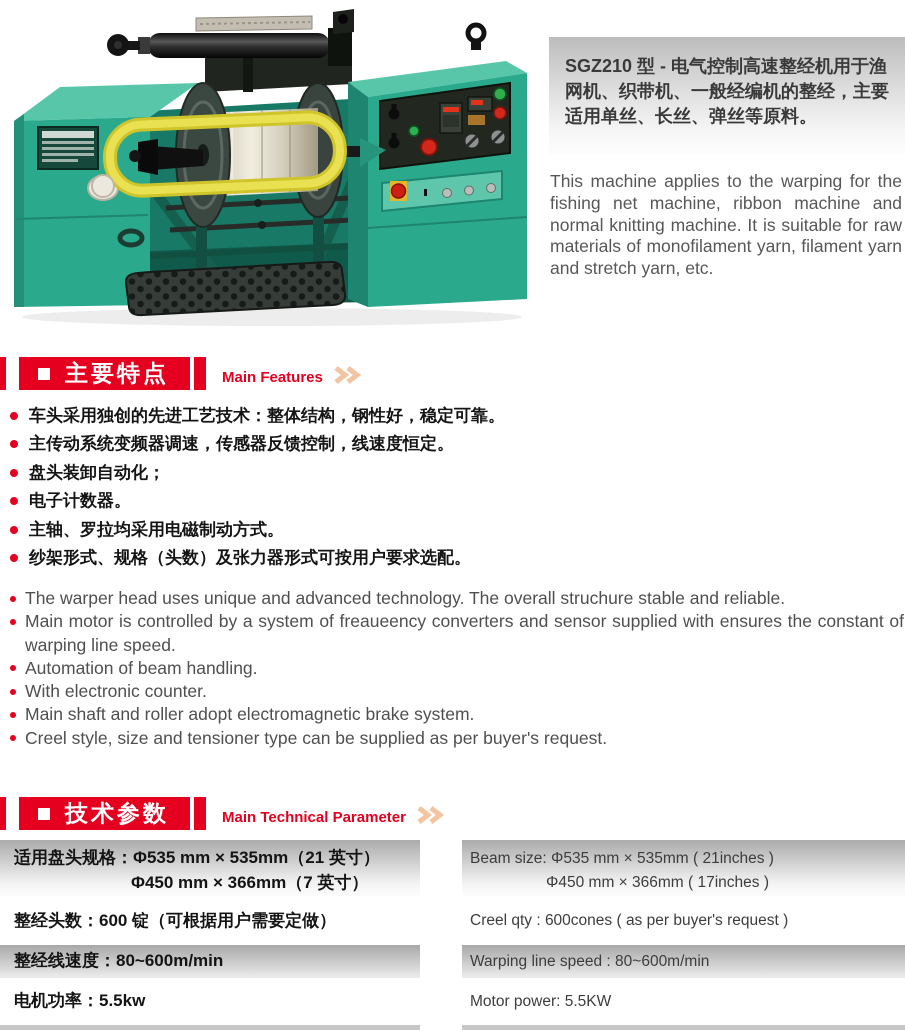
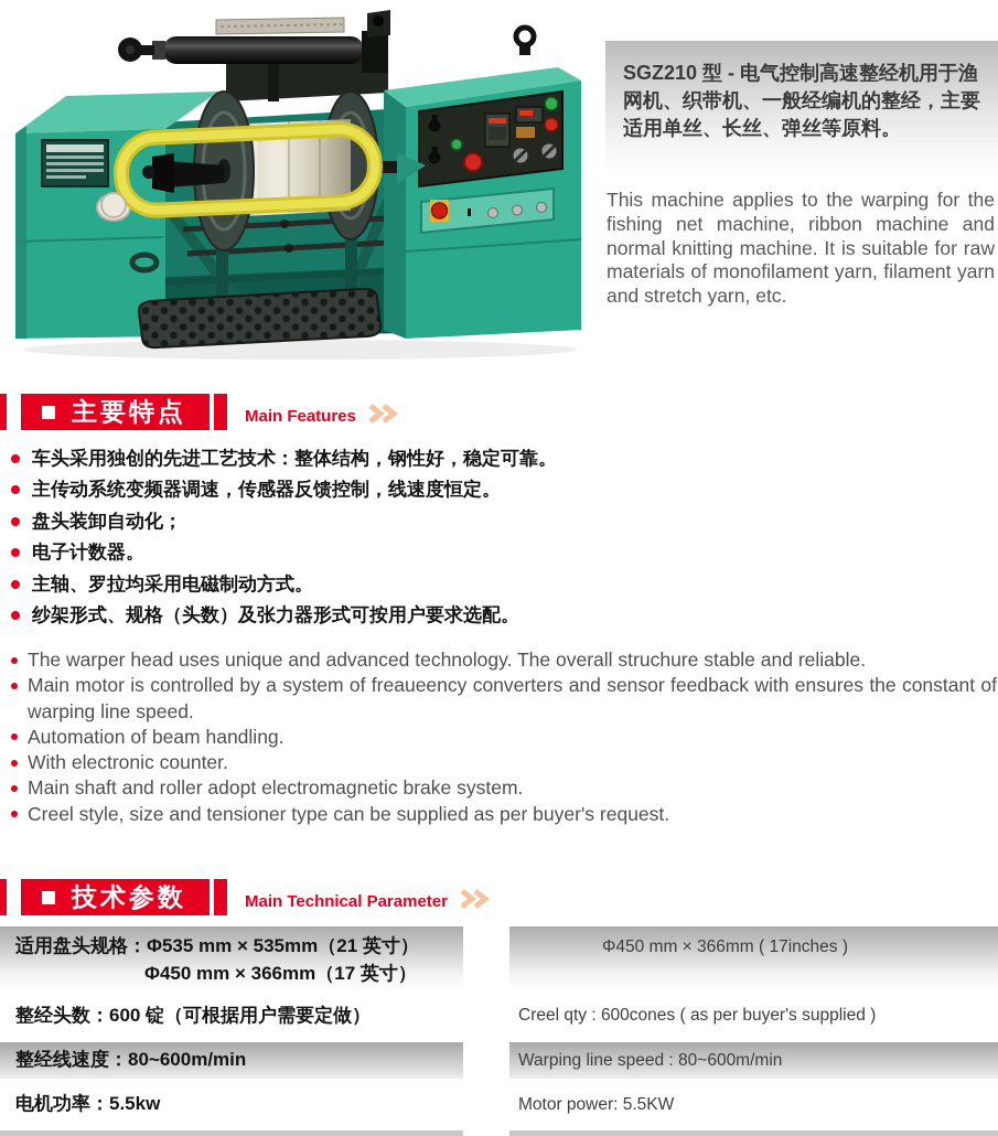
  SGZ210 型 - 电气控制高速整经机用于渔网机、织带机、一般经编机的整经，主要适用单丝、长丝、弹丝等原料。
  This machine applies to the warping for the fishing net machine, ribbon machine and normal knitting machine. It is suitable for raw materials of monofilament yarn, filament yarn and stretch yarn, etc.
  主要特点
  Main Features
  车头采用独创的先进工艺技术：整体结构，钢性好，稳定可靠。
  主传动系统变频器调速，传感器反馈控制，线速度恒定。
  盘头装卸自动化；
  电子计数器。
  主轴、罗拉均采用电磁制动方式。
  纱架形式、规格（头数）及张力器形式可按用户要求选配。
  The warper head uses unique and advanced technology. The overall struchure stable and reliable.
- Main motor is controlled by a system of freaueency converters and sensor supplied with ensures the constant of warping line speed.
+ Main motor is controlled by a system of freaueency converters and sensor feedback with ensures the constant of warping line speed.
  Automation of beam handling.
  With electronic counter.
  Main shaft and roller adopt electromagnetic brake system.
  Creel style, size and tensioner type can be supplied as per buyer's request.
  技术参数
  Main Technical Parameter
  适用盘头规格：Φ535 mm × 535mm（21 英寸）
- Φ450 mm × 366mm（7 英寸）
+ Φ450 mm × 366mm（17 英寸）
- Beam size: Φ535 mm × 535mm ( 21inches )
  Φ450 mm × 366mm ( 17inches )
  整经头数：600 锭（可根据用户需要定做）
- Creel qty : 600cones ( as per buyer's request )
+ Creel qty : 600cones ( as per buyer's supplied )
  整经线速度：80~600m/min
  Warping line speed : 80~600m/min
  电机功率：5.5kw
  Motor power: 5.5KW
